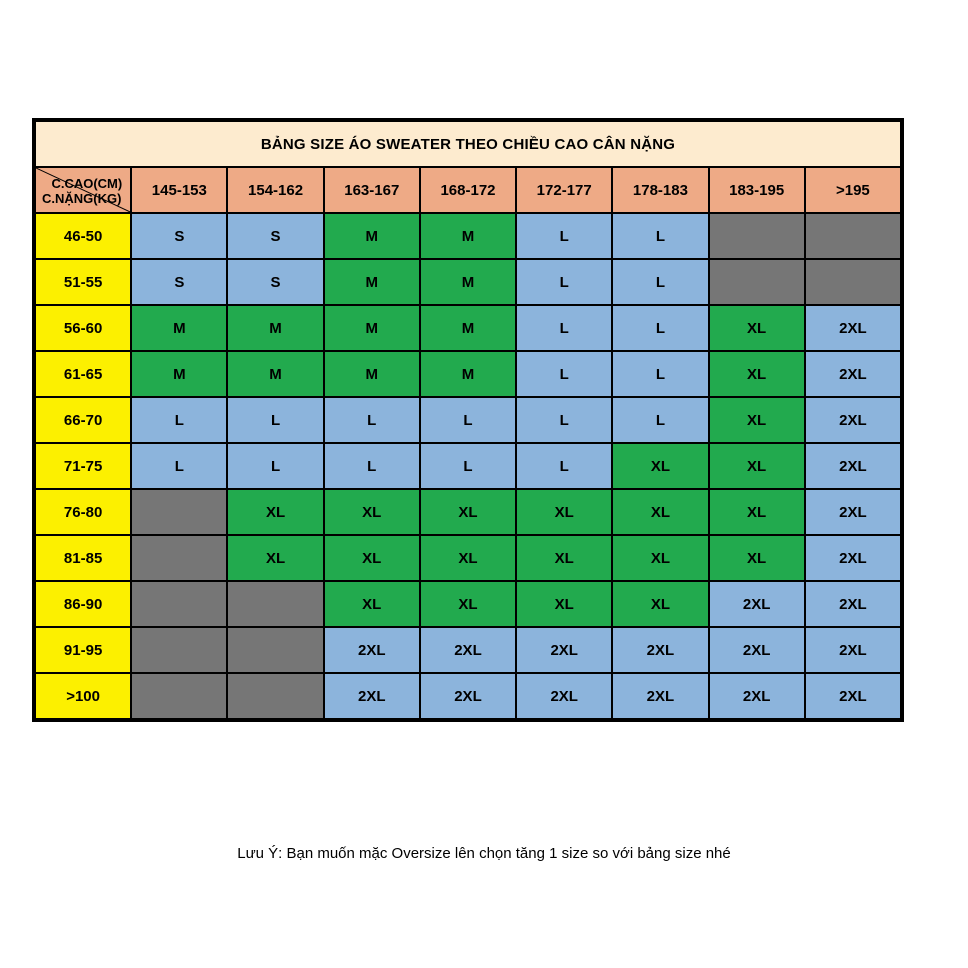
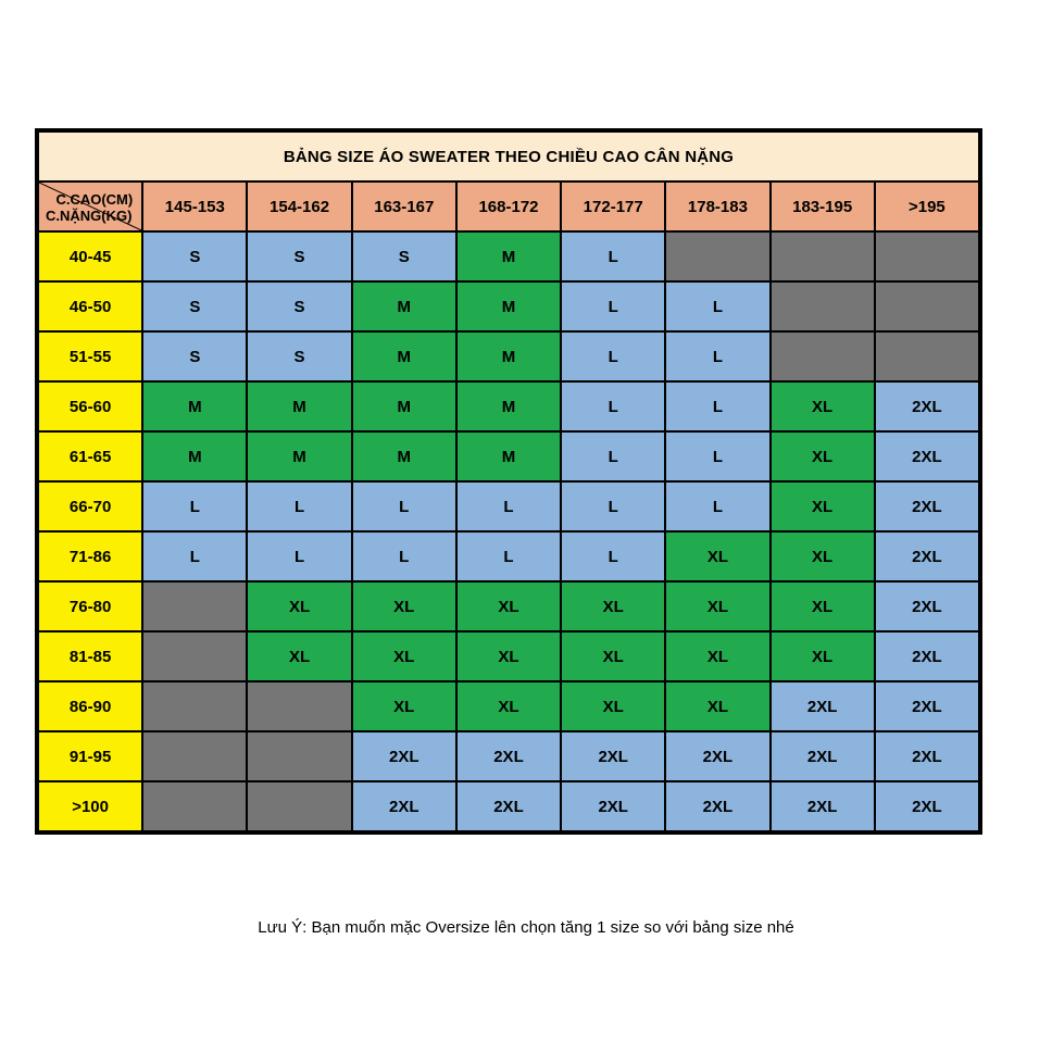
  BẢNG SIZE ÁO SWEATER THEO CHIỀU CAO CÂN NẶNG
  C.CAO(CM) C.NẶNG(KG)	145-153	154-162	163-167	168-172	172-177	178-183	183-195	>195
+ 40-45	S	S	S	M	L
  46-50	S	S	M	M	L	L
  51-55	S	S	M	M	L	L
  56-60	M	M	M	M	L	L	XL	2XL
  61-65	M	M	M	M	L	L	XL	2XL
  66-70	L	L	L	L	L	L	XL	2XL
- 71-75	L	L	L	L	L	XL	XL	2XL
+ 71-86	L	L	L	L	L	XL	XL	2XL
  76-80		XL	XL	XL	XL	XL	XL	2XL
  81-85		XL	XL	XL	XL	XL	XL	2XL
  86-90			XL	XL	XL	XL	2XL	2XL
  91-95			2XL	2XL	2XL	2XL	2XL	2XL
  >100			2XL	2XL	2XL	2XL	2XL	2XL
  Lưu Ý: Bạn muốn mặc Oversize lên chọn tăng 1 size so với bảng size nhé
